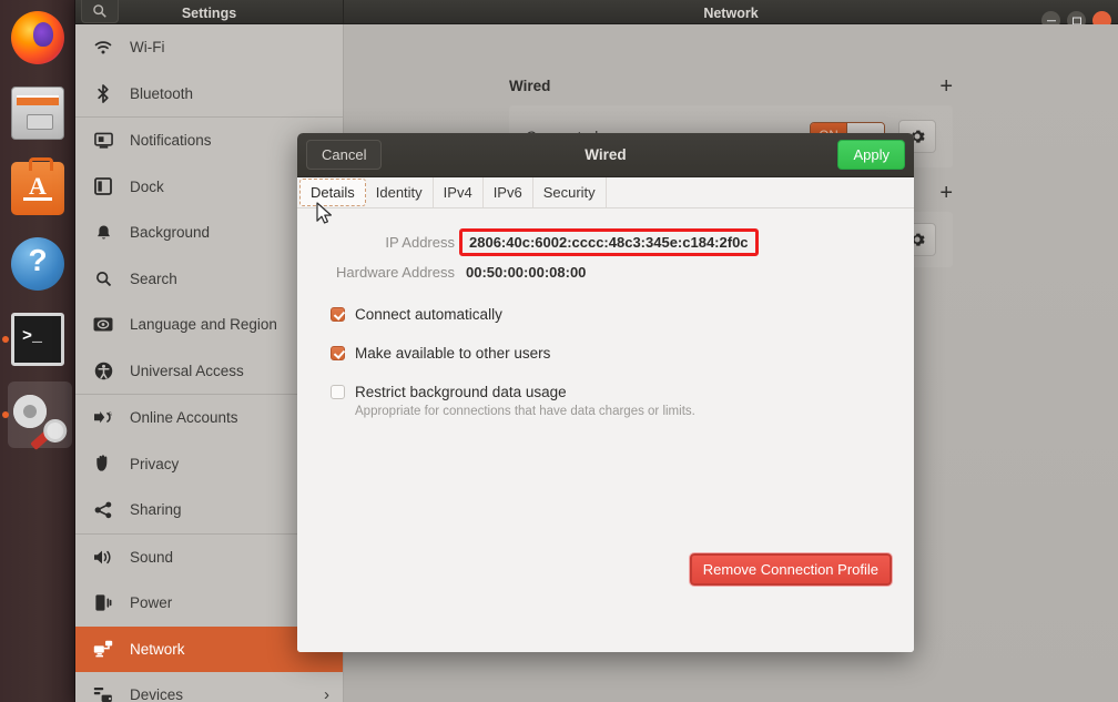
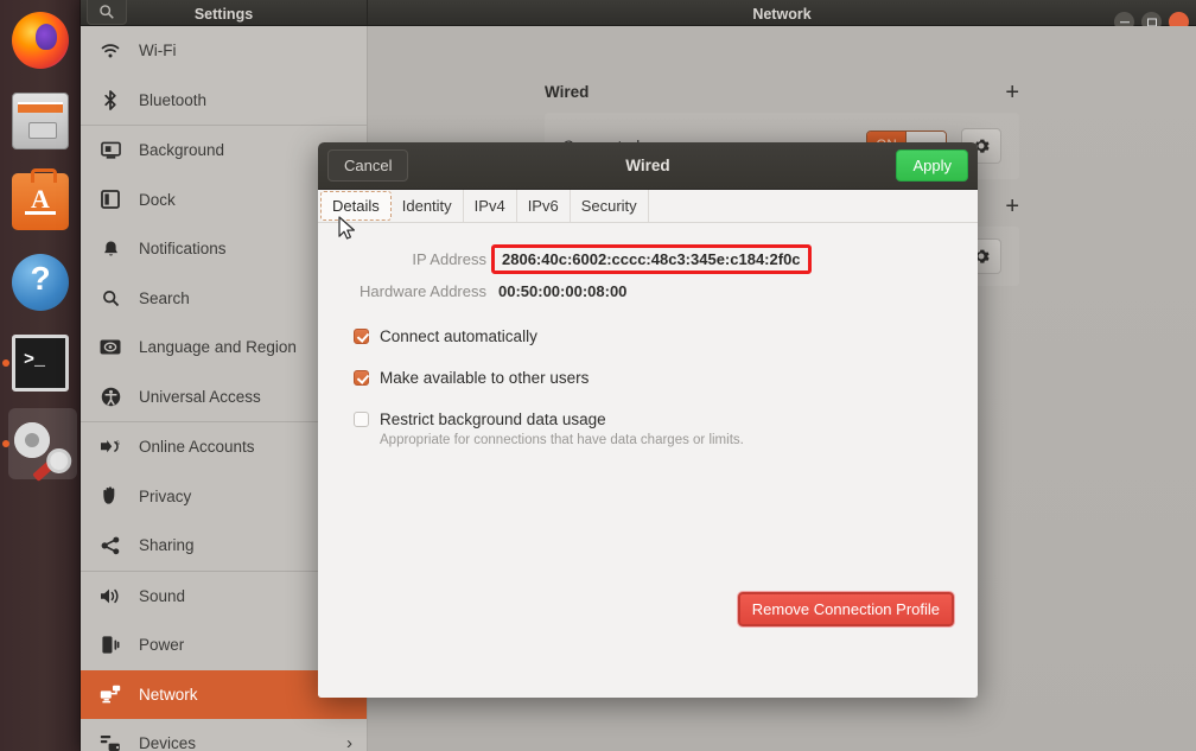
  Settings
  Network
  Wi-Fi
  Bluetooth
- Notifications
+ Background
  Dock
- Background
+ Notifications
  Search
  Language and Region
  Universal Access
  Online Accounts
  Privacy
  Sharing
  Sound
  Power
  Network
  Devices
  ›
  Wired
  +
  +
  Cancel
  Wired
  Apply
  Details
  Identity
  IPv4
  IPv6
  Security
  IP Address
  2806:40c:6002:cccc:48c3:345e:c184:2f0c
  Hardware Address
  00:50:00:00:08:00
  Connect automatically
  Make available to other users
  Restrict background data usage
  Appropriate for connections that have data charges or limits.
  Remove Connection Profile
